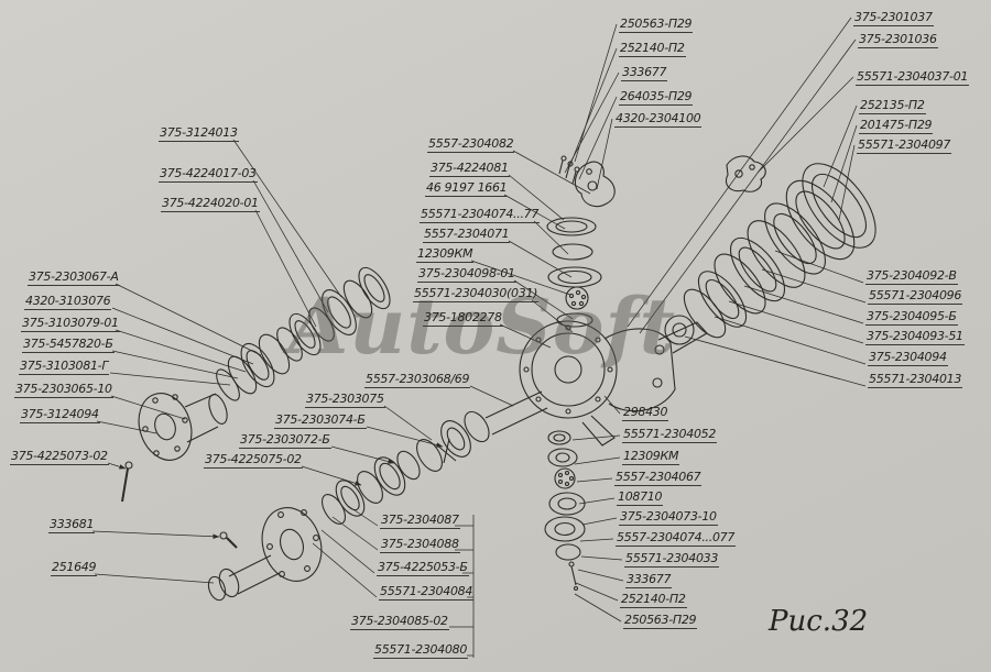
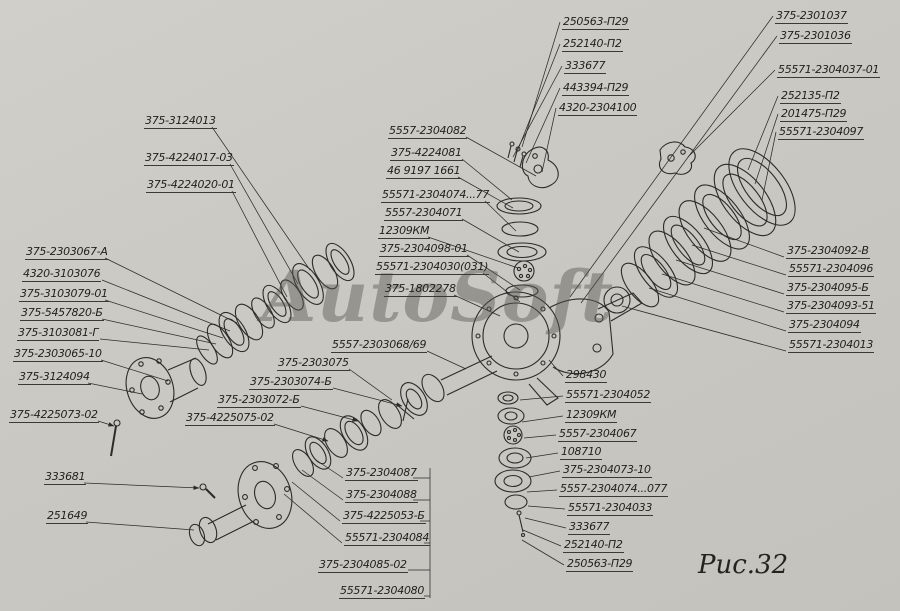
  AutoSoft
  250563-П29
  252140-П2
  333677
- 264035-П29
+ 443394-П29
  4320-2304100
  375-2301037
  375-2301036
  55571-2304037-01
  252135-П2
  201475-П29
  55571-2304097
  375-3124013
  375-4224017-03
  375-4224020-01
  375-2303067-А
  4320-3103076
  375-3103079-01
  375-5457820-Б
  375-3103081-Г
  375-2303065-10
  375-3124094
  375-4225073-02
  333681
  251649
  5557-2304082
  375-4224081
  46 9197 1661
  55571-2304074...77
  5557-2304071
  12309КМ
  375-2304098-01
  55571-2304030(031)
  375-1802278
  5557-2303068/69
  375-2303075
  375-2303074-Б
  375-2303072-Б
  375-4225075-02
  375-2304092-В
  55571-2304096
  375-2304095-Б
  375-2304093-51
  375-2304094
  55571-2304013
  298430
  55571-2304052
  12309КМ
  5557-2304067
  108710
  375-2304073-10
  5557-2304074...077
  55571-2304033
  333677
  252140-П2
  250563-П29
  375-2304087
  375-2304088
  375-4225053-Б
  55571-2304084
  375-2304085-02
  55571-2304080
  Рис.32
